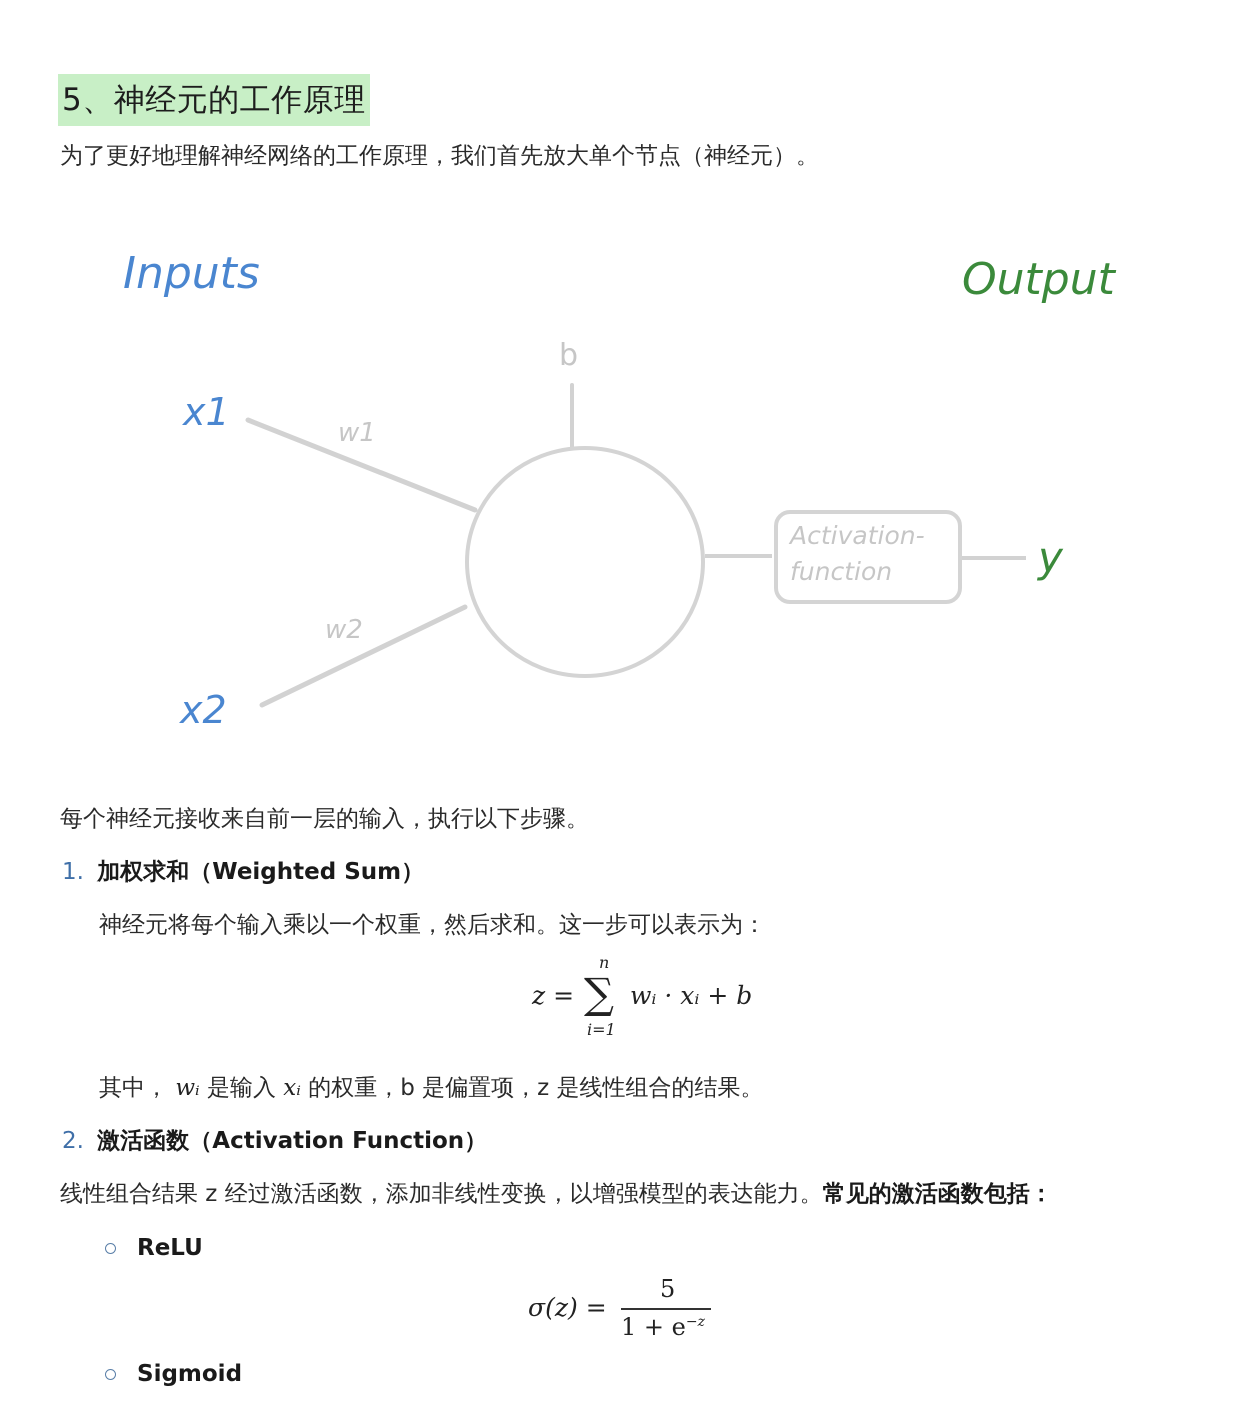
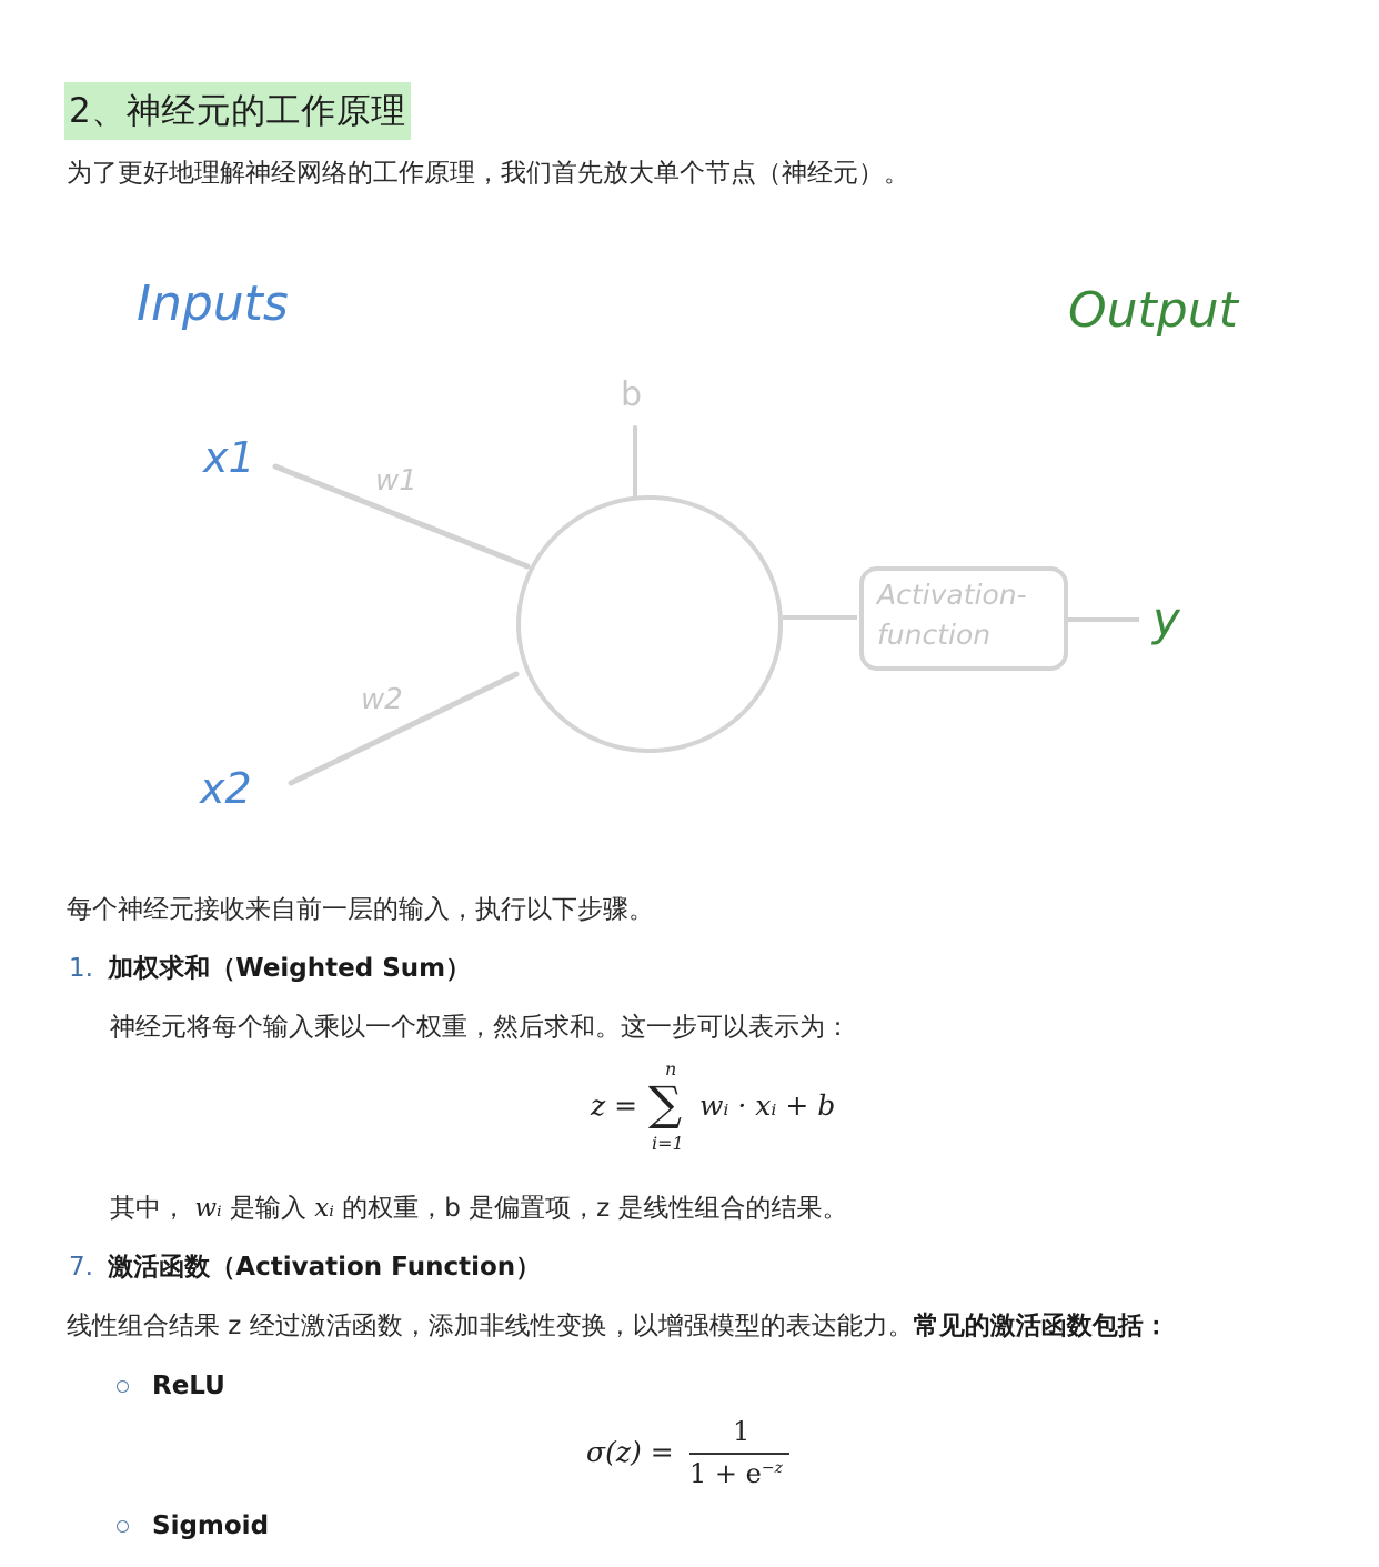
- 5、神经元的工作原理
+ 2、神经元的工作原理
  为了更好地理解神经网络的工作原理，我们首先放大单个节点（神经元）。
  Inputs
  Output
  x1
  x2
  w1
  w2
  b
  Activation-
  function
  y
  每个神经元接收来自前一层的输入，执行以下步骤。
  1. 加权求和（Weighted Sum）
  神经元将每个输入乘以一个权重，然后求和。这一步可以表示为：
  z =
  n
  ∑
  i=1
  wᵢ · xᵢ + b
  其中， wᵢ 是输入 xᵢ 的权重，b 是偏置项，z 是线性组合的结果。
- 2. 激活函数（Activation Function）
+ 7. 激活函数（Activation Function）
  线性组合结果 z 经过激活函数，添加非线性变换，以增强模型的表达能力。常见的激活函数包括：
  ReLU
  σ(z) =
- 5
+ 1
  1 + e−z
  Sigmoid
